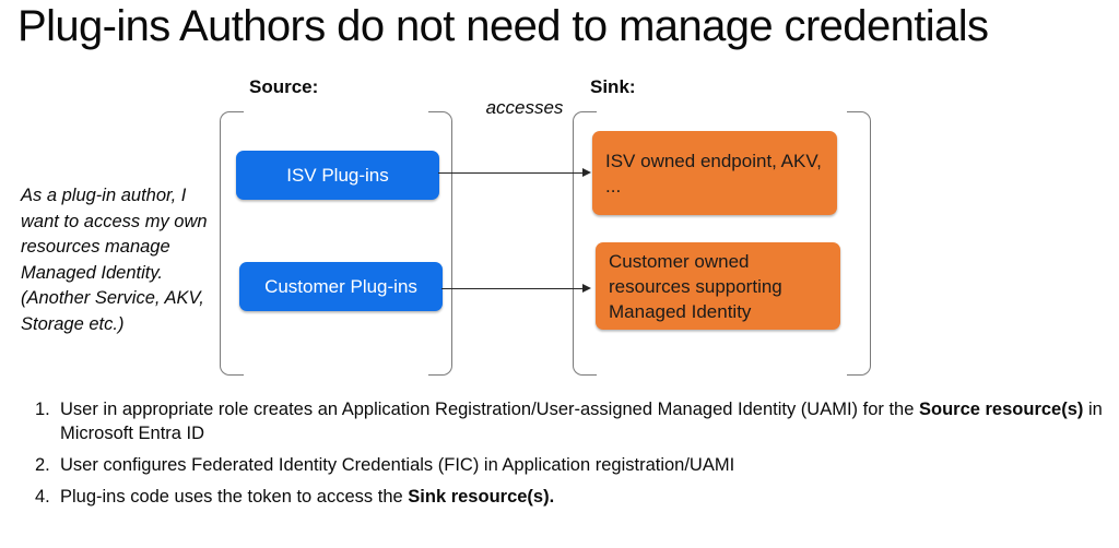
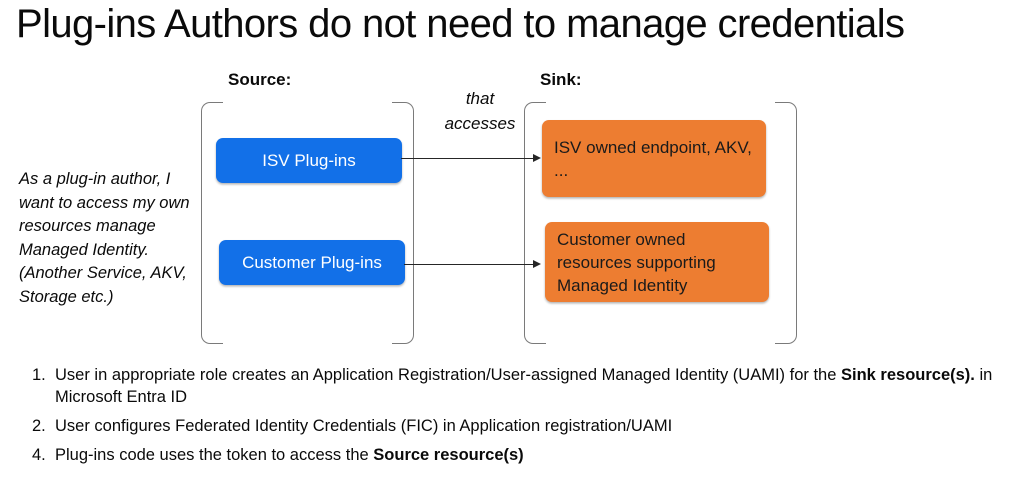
  Plug-ins Authors do not need to manage credentials
  Source:
  Sink:
  ISV Plug-ins
  Customer Plug-ins
  ISV owned endpoint, AKV, ...
  Customer owned resources supporting Managed Identity
+ that
  accesses
  As a plug-in author, I want to access my own resources manage Managed Identity. (Another Service, AKV, Storage etc.)
  1.
- User in appropriate role creates an Application Registration/User-assigned Managed Identity (UAMI) for the Source resource(s) in Microsoft Entra ID
+ User in appropriate role creates an Application Registration/User-assigned Managed Identity (UAMI) for the Sink resource(s). in Microsoft Entra ID
  2.
  User configures Federated Identity Credentials (FIC) in Application registration/UAMI
  4.
- Plug-ins code uses the token to access the Sink resource(s).
+ Plug-ins code uses the token to access the Source resource(s)
